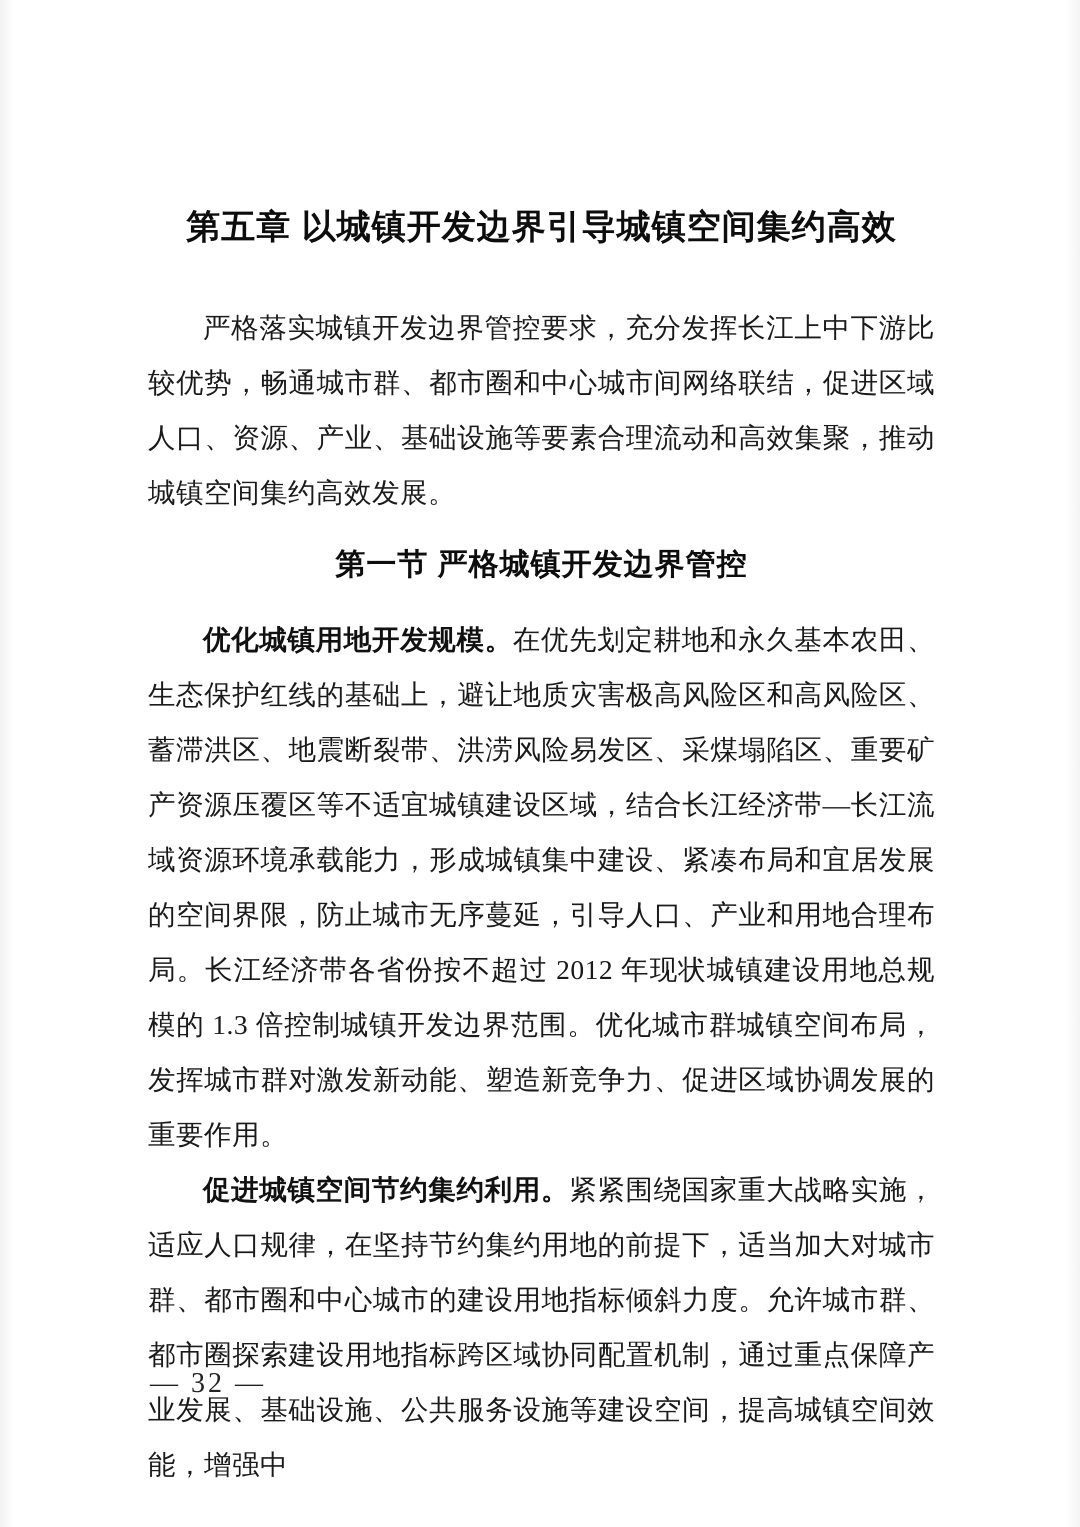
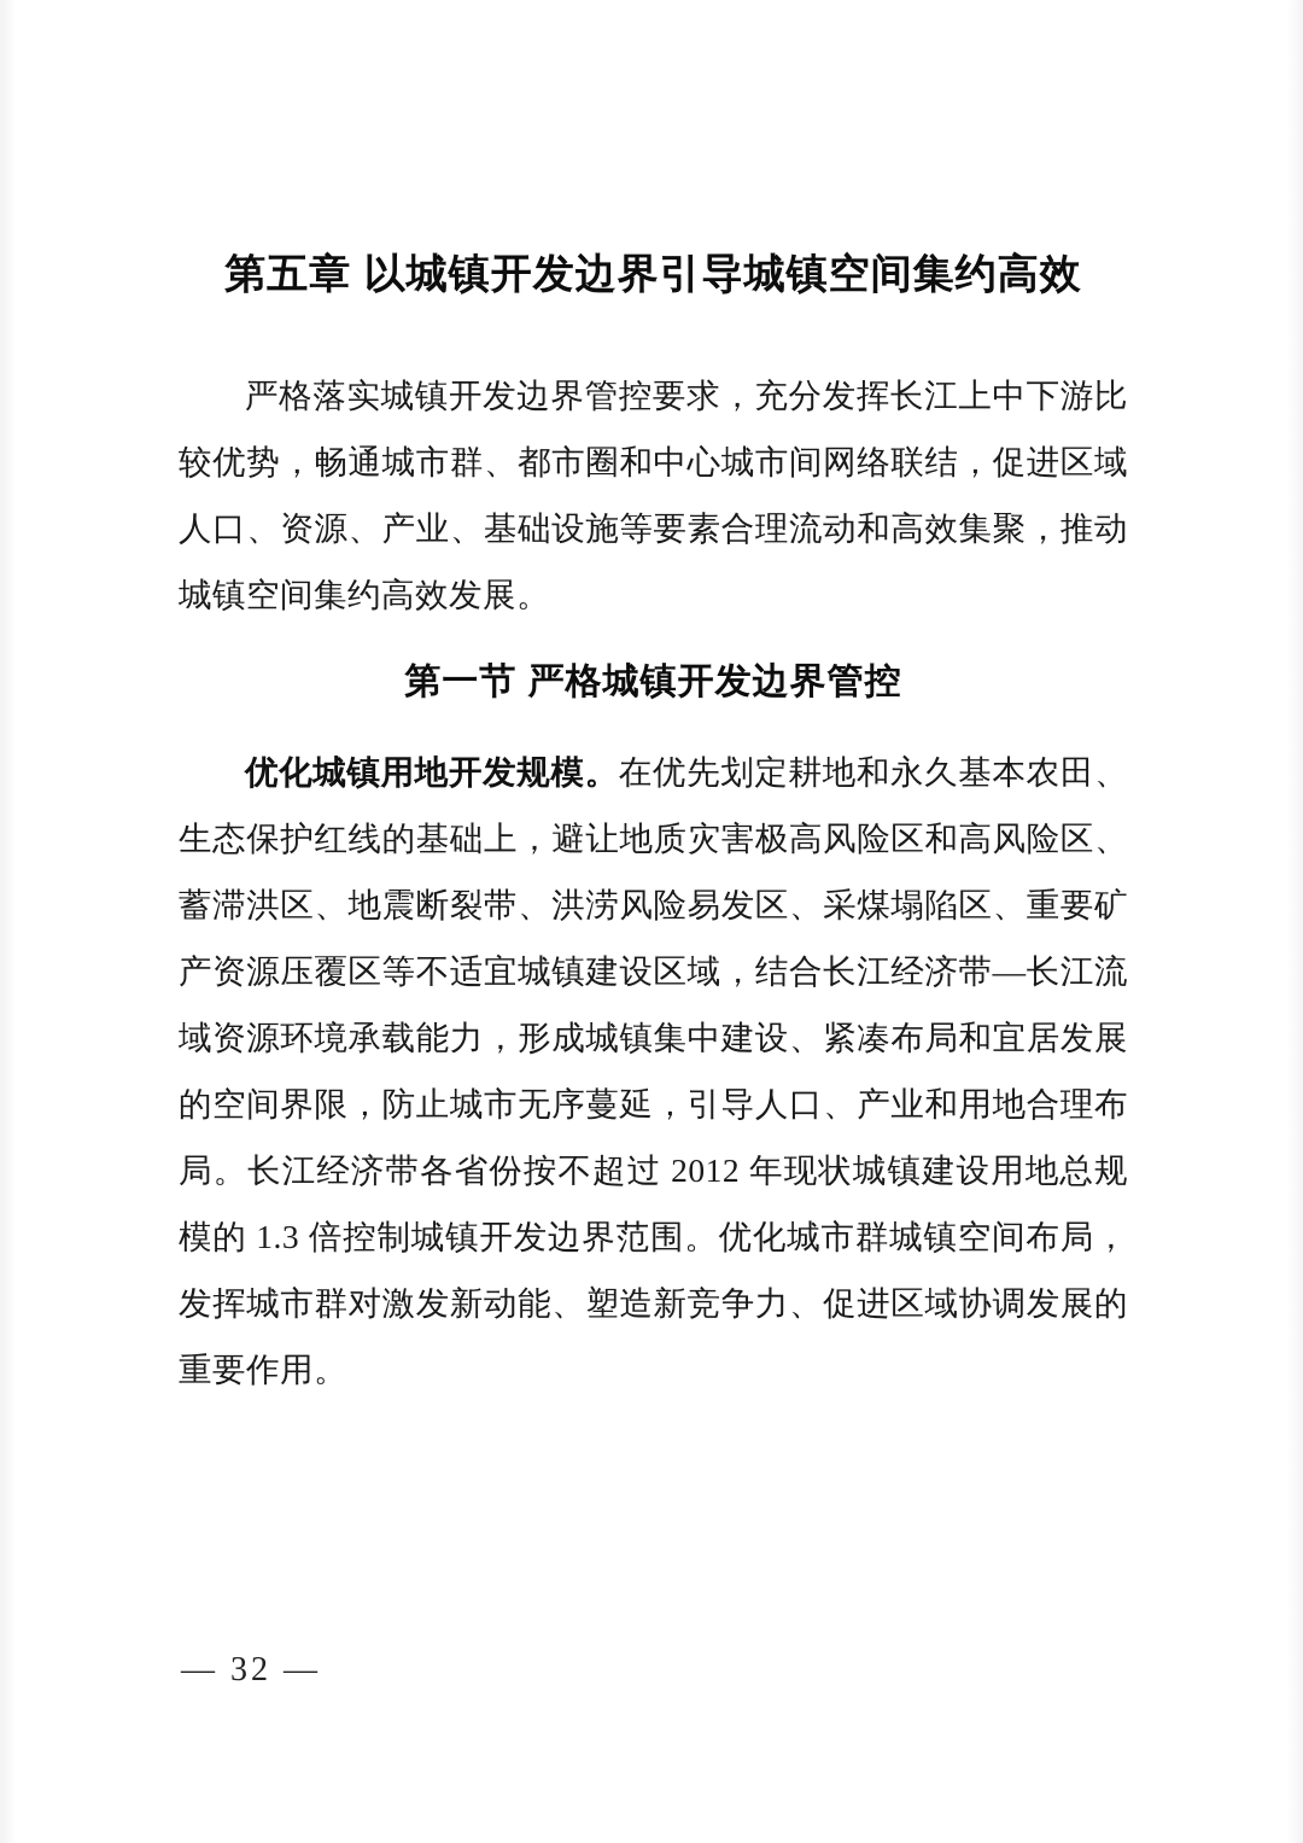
  第五章 以城镇开发边界引导城镇空间集约高效
  严格落实城镇开发边界管控要求，充分发挥长江上中下游比较优势，畅通城市群、都市圈和中心城市间网络联结，促进区域人口、资源、产业、基础设施等要素合理流动和高效集聚，推动城镇空间集约高效发展。
  第一节 严格城镇开发边界管控
  优化城镇用地开发规模。在优先划定耕地和永久基本农田、生态保护红线的基础上，避让地质灾害极高风险区和高风险区、蓄滞洪区、地震断裂带、洪涝风险易发区、采煤塌陷区、重要矿产资源压覆区等不适宜城镇建设区域，结合长江经济带—长江流域资源环境承载能力，形成城镇集中建设、紧凑布局和宜居发展的空间界限，防止城市无序蔓延，引导人口、产业和用地合理布局。长江经济带各省份按不超过 2012 年现状城镇建设用地总规模的 1.3 倍控制城镇开发边界范围。优化城市群城镇空间布局，发挥城市群对激发新动能、塑造新竞争力、促进区域协调发展的重要作用。
- 促进城镇空间节约集约利用。紧紧围绕国家重大战略实施，适应人口规律，在坚持节约集约用地的前提下，适当加大对城市群、都市圈和中心城市的建设用地指标倾斜力度。允许城市群、都市圈探索建设用地指标跨区域协同配置机制，通过重点保障产业发展、基础设施、公共服务设施等建设空间，提高城镇空间效能，增强中
  — 32 —
